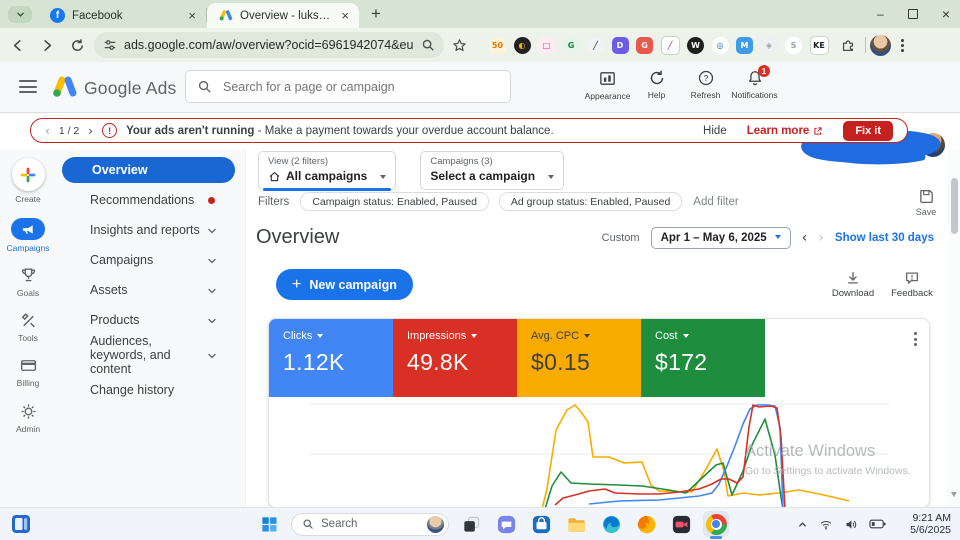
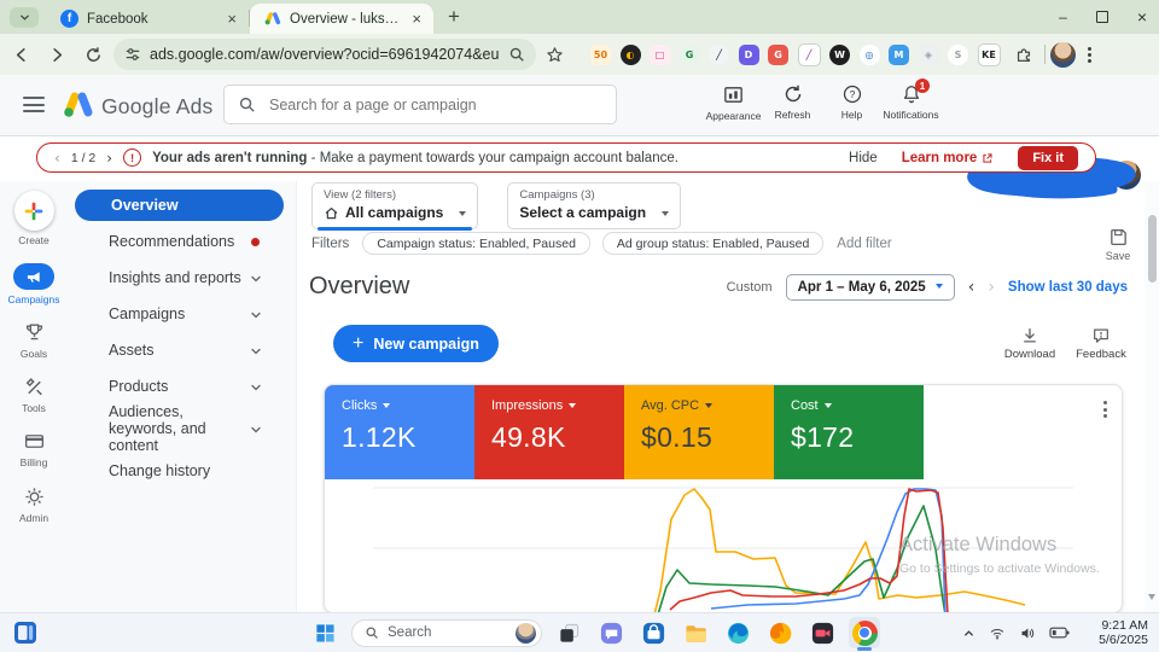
  f
  Facebook
  ×
  ×
  +
  –
  ×
  ads.google.com/aw/overview?ocid=6961942074&eu
  50
  ◐
  □
  G
  ╱
  D
  G
  ╱
  W
  ◎
  M
  ◈
  S
  KE
  Google Ads
  Search for a page or campaign
  Appearance
- Help
+ Refresh
  ?
- Refresh
+ Help
  1
  Notifications
  ‹
  1 / 2
  ›
  !
- Your ads aren't running - Make a payment towards your overdue account balance.
+ Your ads aren't running - Make a payment towards your campaign account balance.
  Hide
  Learn more
  Fix it
  Create
  Campaigns
  Goals
  Tools
  Billing
  Admin
  Overview
  Recommendations
  Insights and reports
  Campaigns
  Assets
  Products
  Audiences, keywords, and content
  Change history
  View (2 filters)
  All campaigns
  Campaigns (3)
  Select a campaign
  Save
  Filters
  Campaign status: Enabled, Paused
  Ad group status: Enabled, Paused
  Add filter
  Overview
  Custom
  Apr 1 – May 6, 2025
  ‹
  ›
  Show last 30 days
  +
  New campaign
  Download
  Feedback
  Clicks
  1.12K
  Impressions
  49.8K
  Avg. CPC
  $0.15
  Cost
  $172
  Activate Windows
  Go to Settings to activate Windows.
  Search
  9:21 AM
  5/6/2025
